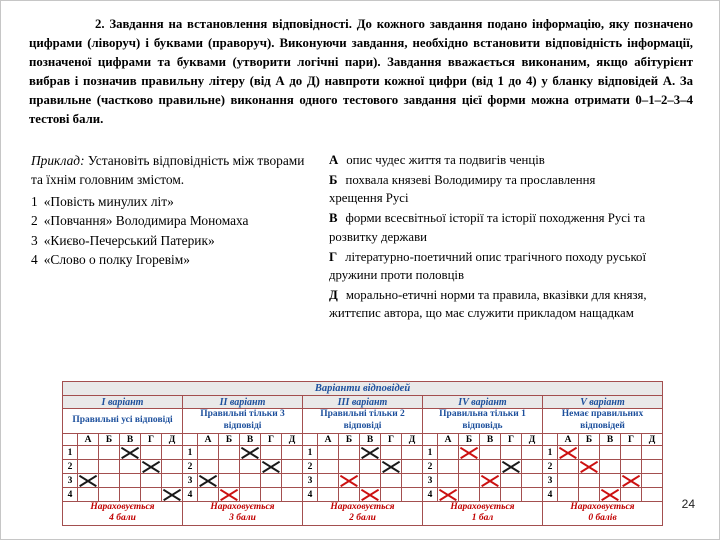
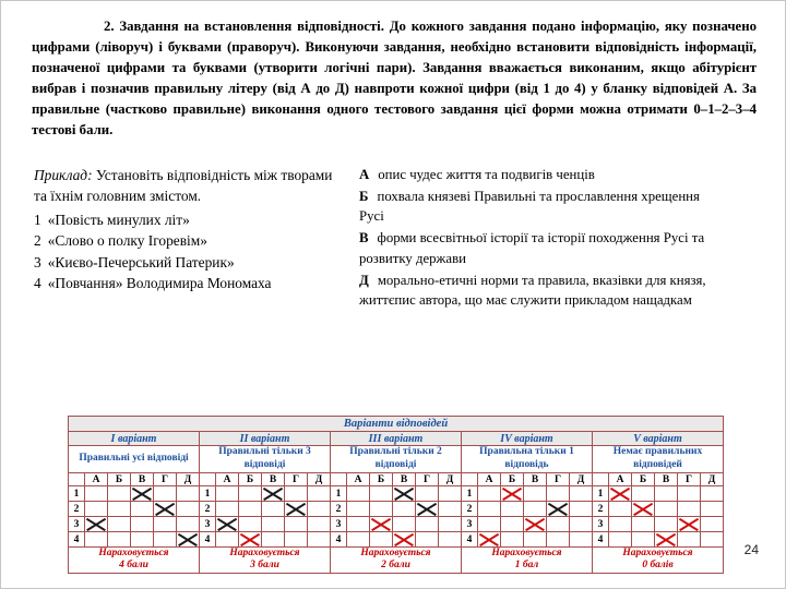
  2. Завдання на встановлення відповідності. До кожного завдання подано інформацію, яку позначено цифрами (ліворуч) і буквами (праворуч). Виконуючи завдання, необхідно встановити відповідність інформації, позначеної цифрами та буквами (утворити логічні пари). Завдання вважається виконаним, якщо абітурієнт вибрав і позначив правильну літеру (від А до Д) навпроти кожної цифри (від 1 до 4) у бланку відповідей А. За правильне (частково правильне) виконання одного тестового завдання цієї форми можна отримати 0–1–2–3–4 тестові бали.
  Приклад: Установіть відповідність між творами та їхнім головним змістом.
  1 «Повість минулих літ»
- 2 «Повчання» Володимира Мономаха
+ 2 «Слово о полку Ігоревім»
  3 «Києво-Печерський Патерик»
- 4 «Слово о полку Ігоревім»
+ 4 «Повчання» Володимира Мономаха
  А опис чудес життя та подвигів ченців
- Б похвала князеві Володимиру та прославлення хрещення Русі
+ Б похвала князеві Правильні та прославлення хрещення Русі
  В форми всесвітньої історії та історії походження Русі та розвитку держави
- Г літературно-поетичний опис трагічного походу руської дружини проти половців
  Д морально-етичні норми та правила, вказівки для князя, життєпис автора, що має служити прикладом нащадкам
  Варіанти відповідей
  I варіант	II варіант	III варіант	IV варіант	V варіант
  Правильні усі відповіді	Правильні тільки 3 відповіді	Правильні тільки 2 відповіді	Правильна тільки 1 відповідь	Немає правильних відповідей
  	А	Б	В	Г	Д		А	Б	В	Г	Д		А	Б	В	Г	Д		А	Б	В	Г	Д		А	Б	В	Г	Д
  1						1						1						1						1
  2						2						2						2						2
  3						3						3						3						3
  4						4						4						4						4
  Нараховується4 бали	Нараховується3 бали	Нараховується2 бали	Нараховується1 бал	Нараховується0 балів
  24
